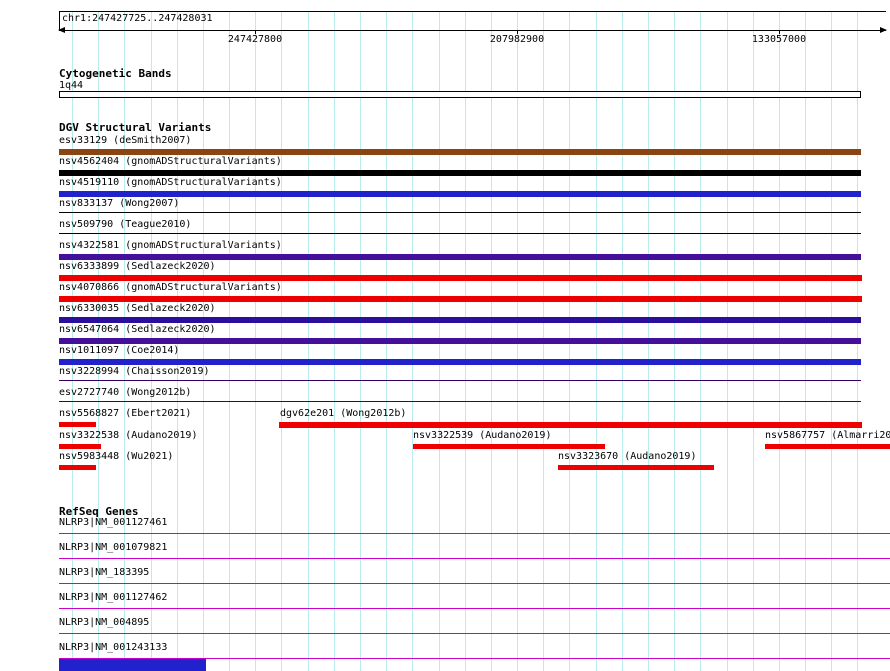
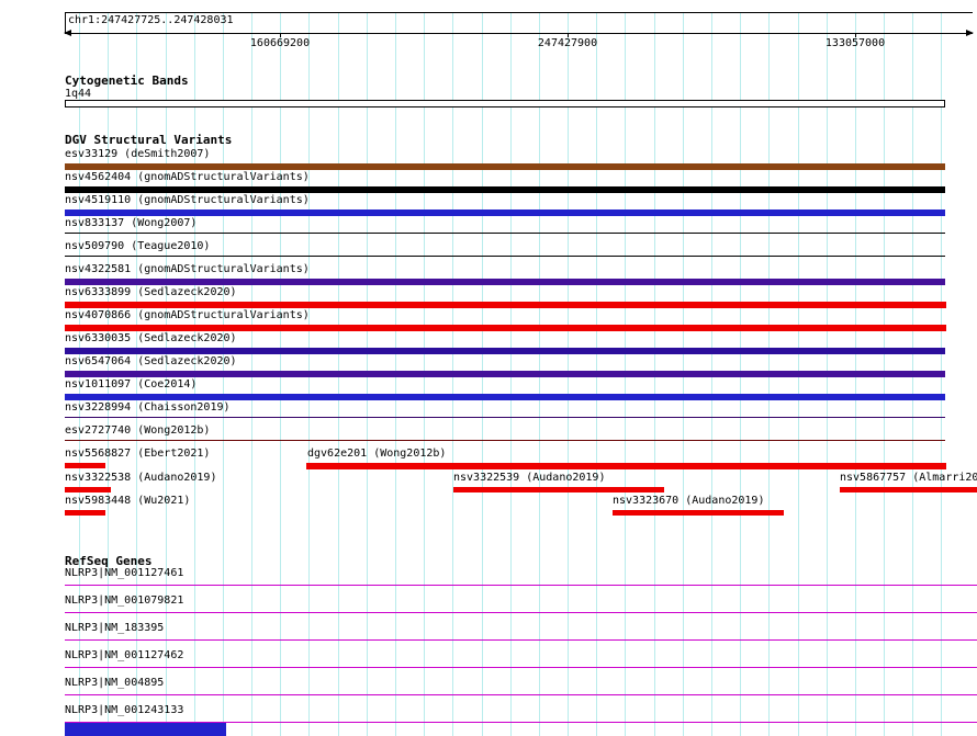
  chr1:247427725..247428031
- 247427800
+ 160669200
- 207982900
+ 247427900
  133057000
  Cytogenetic Bands
  1q44
  DGV Structural Variants
  esv33129 (deSmith2007)
  nsv4562404 (gnomADStructuralVariants)
  nsv4519110 (gnomADStructuralVariants)
  nsv833137 (Wong2007)
  nsv509790 (Teague2010)
  nsv4322581 (gnomADStructuralVariants)
  nsv6333899 (Sedlazeck2020)
  nsv4070866 (gnomADStructuralVariants)
  nsv6330035 (Sedlazeck2020)
  nsv6547064 (Sedlazeck2020)
  nsv1011097 (Coe2014)
  nsv3228994 (Chaisson2019)
  esv2727740 (Wong2012b)
  nsv5568827 (Ebert2021)
  dgv62e201 (Wong2012b)
  nsv3322538 (Audano2019)
  nsv3322539 (Audano2019)
  nsv5867757 (Almarri20
  nsv5983448 (Wu2021)
  nsv3323670 (Audano2019)
  RefSeq Genes
  NLRP3|NM_001127461
  NLRP3|NM_001079821
  NLRP3|NM_183395
  NLRP3|NM_001127462
  NLRP3|NM_004895
  NLRP3|NM_001243133
